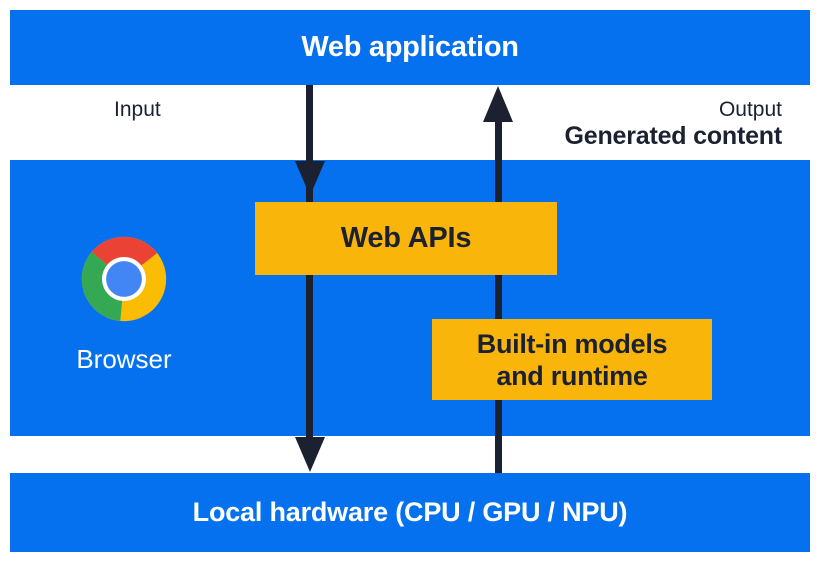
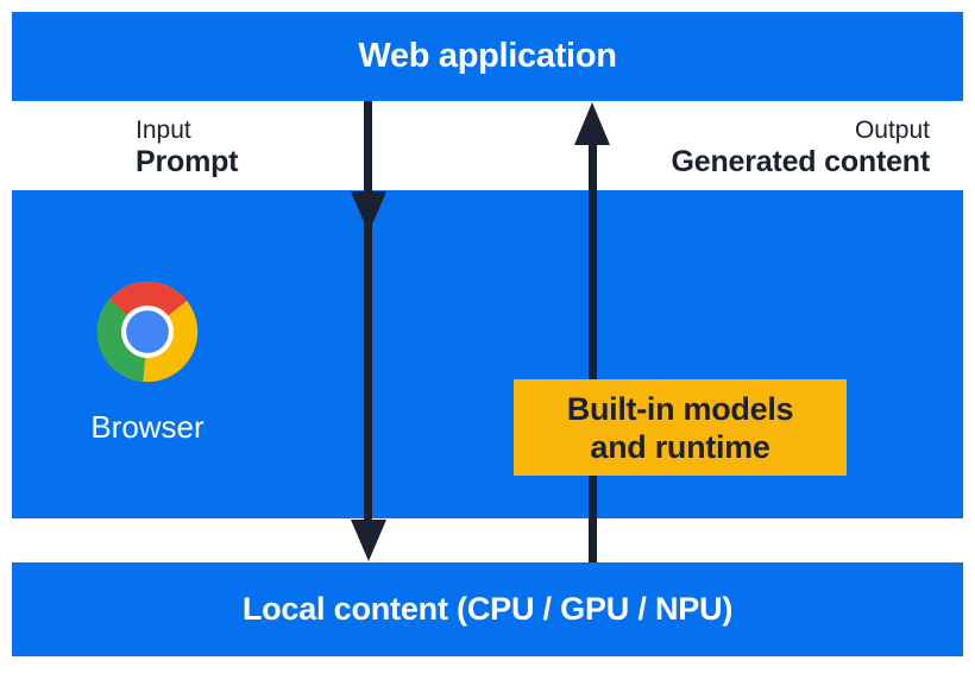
  Web application
  Input
+ Prompt
  Output
  Generated content
  Browser
- Web APIs
  Built-in models
  and runtime
- Local hardware (CPU / GPU / NPU)
+ Local content (CPU / GPU / NPU)
